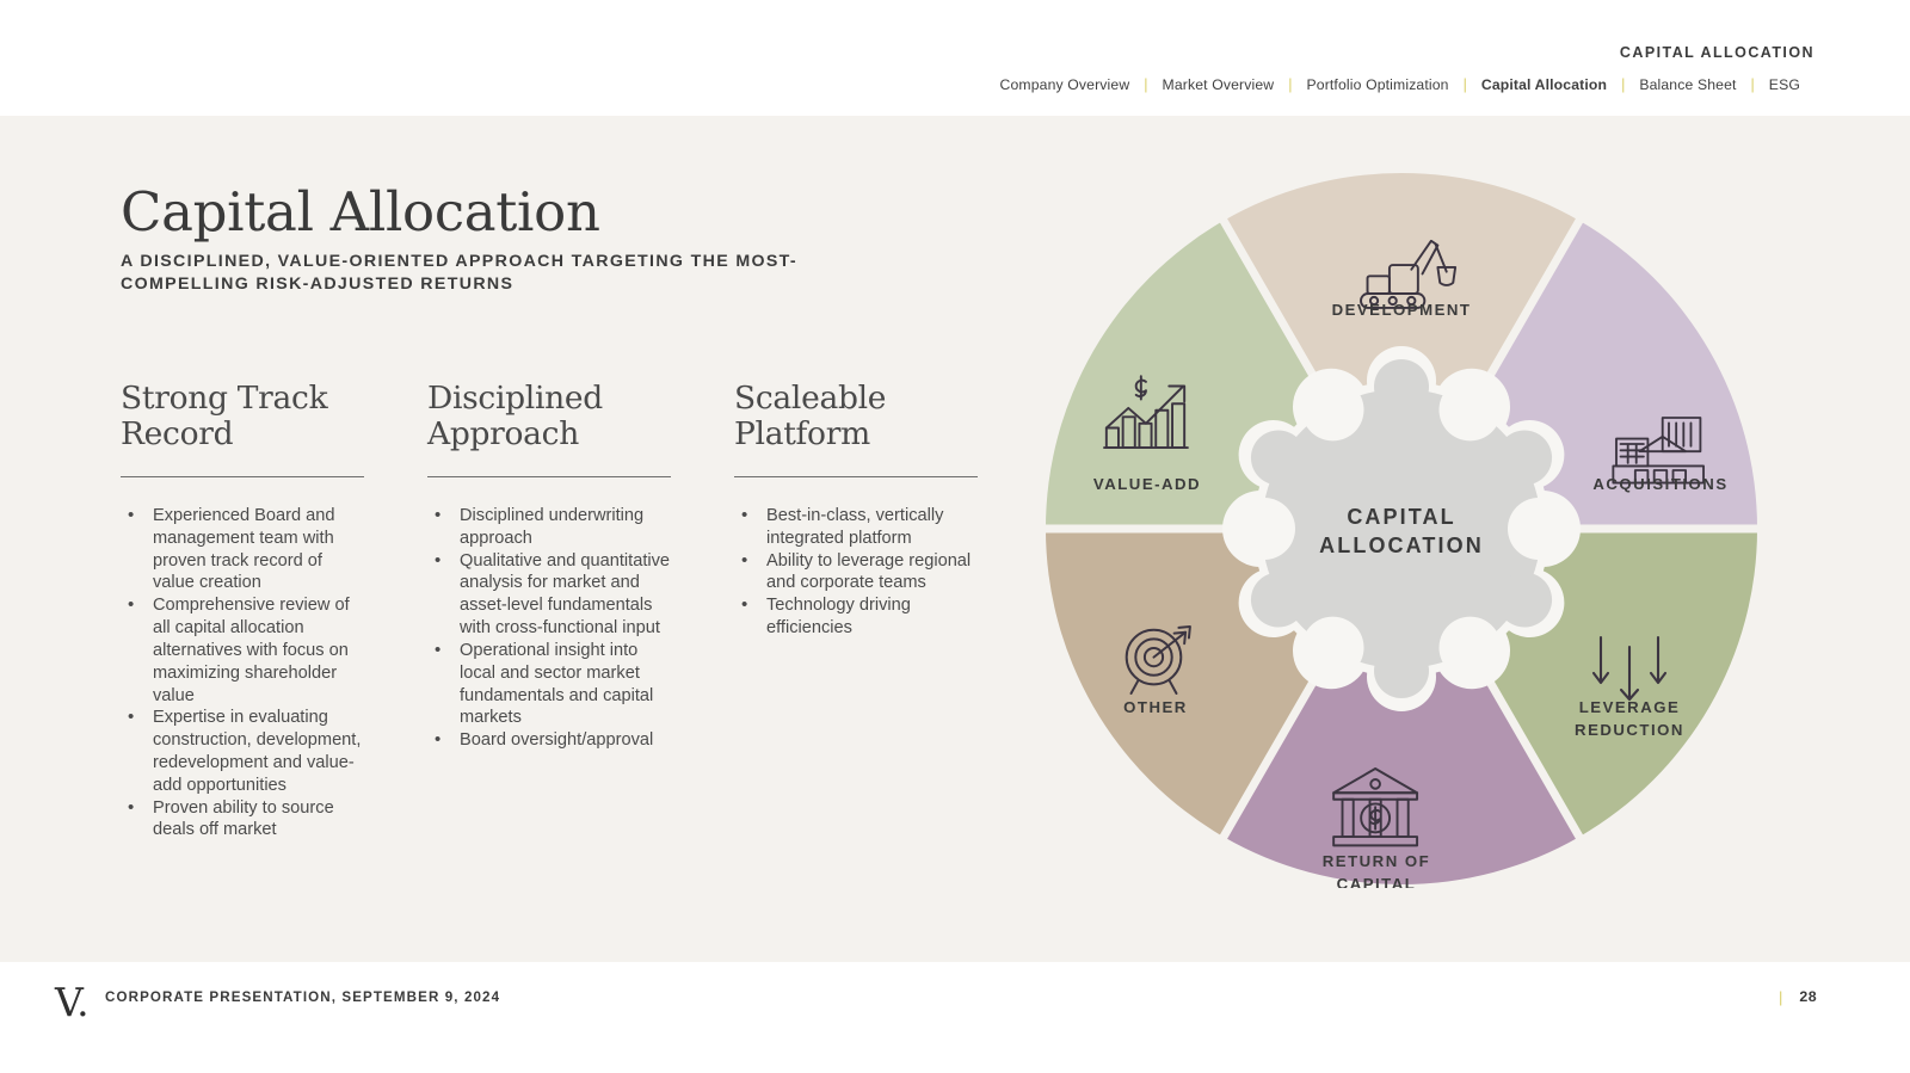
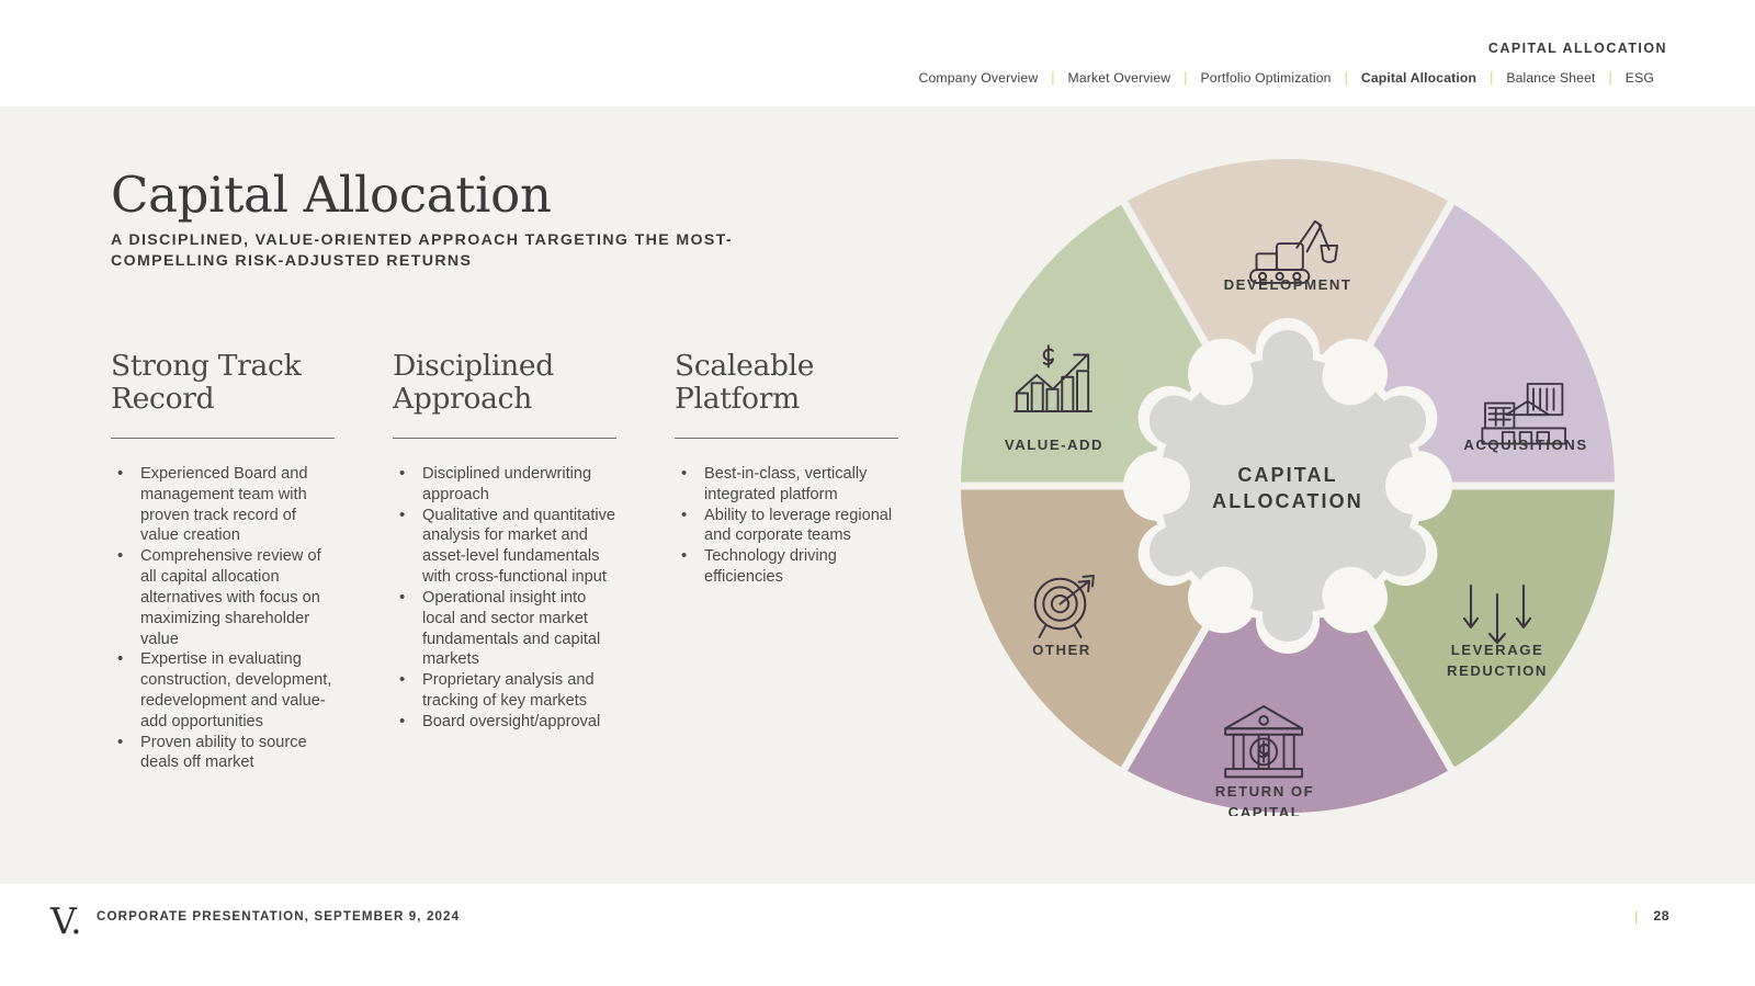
  CAPITAL ALLOCATION
  Company Overview
  |
  Market Overview
  |
  Portfolio Optimization
  |
  Capital Allocation
  |
  Balance Sheet
  |
  ESG
  Capital Allocation
  A DISCIPLINED, VALUE-ORIENTED APPROACH TARGETING THE MOST-COMPELLING RISK-ADJUSTED RETURNS
  Strong Track Record
  Experienced Board and management team with proven track record of value creation
  Comprehensive review of all capital allocation alternatives with focus on maximizing shareholder value
  Expertise in evaluating construction, development, redevelopment and value-add opportunities
  Proven ability to source deals off market
  Disciplined Approach
  Disciplined underwriting approach
  Qualitative and quantitative analysis for market and asset-level fundamentals with cross-functional input
  Operational insight into local and sector market fundamentals and capital markets
+ Proprietary analysis and tracking of key markets
  Board oversight/approval
  Scaleable Platform
  Best-in-class, vertically integrated platform
  Ability to leverage regional and corporate teams
  Technology driving efficiencies
  CAPITAL
  ALLOCATION
  DEVELOPMENT
  ACQUISITIONS
  LEVERAGE
  REDUCTION
  RETURN OF
  CAPITAL
  OTHER
  VALUE-ADD
  V.
  CORPORATE PRESENTATION, SEPTEMBER 9, 2024
  |
  28
